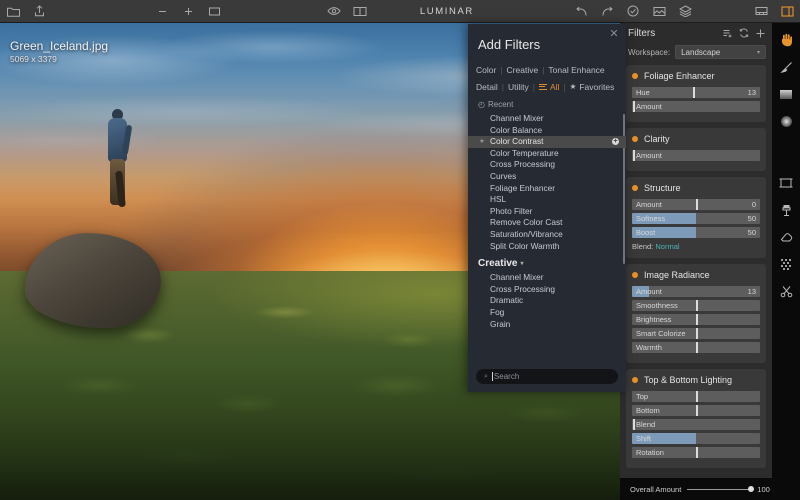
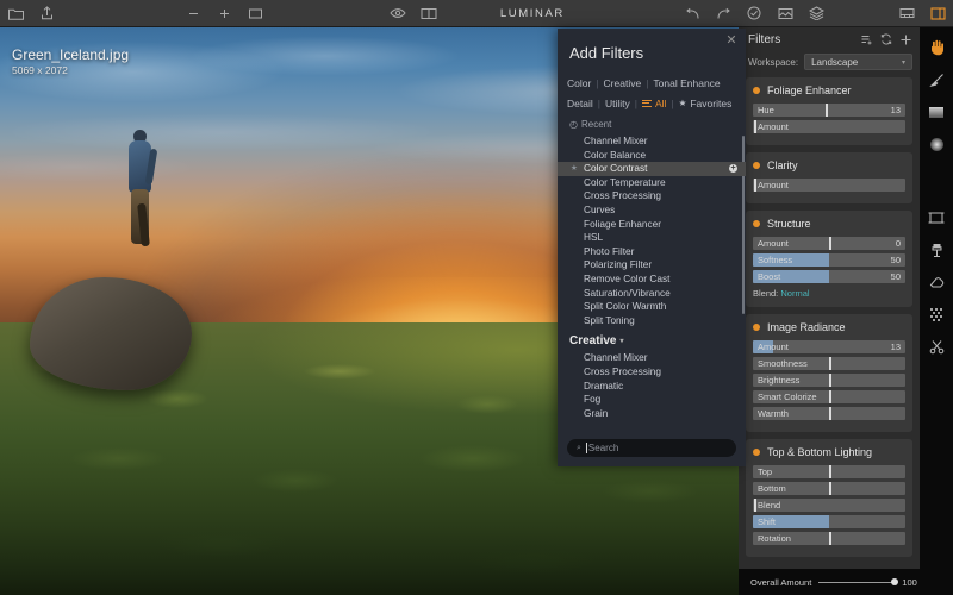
  LUMINAR
  Green_Iceland.jpg
- 5069 x 3379
+ 5069 x 2072
  ✕
  Add Filters
  Color
  |
  Creative
  |
  Tonal Enhance
  Detail
  |
  Utility
  |
  All
  |
  ★
  Favorites
  ◴
  Recent
  Channel Mixer
  Color Balance
  Color Contrast
  Color Temperature
  Cross Processing
  Curves
  Foliage Enhancer
  HSL
  Photo Filter
+ Polarizing Filter
  Remove Color Cast
  Saturation/Vibrance
  Split Color Warmth
+ Split Toning
  Creative
  Channel Mixer
  Cross Processing
  Dramatic
  Fog
  Grain
  Search
  Filters
  Workspace:
  Landscape
  Foliage Enhancer
  Hue
  13
  Amount
  Clarity
  Amount
  Structure
  Amount
  0
  Softness
  50
  Boost
  50
  Blend: Normal
  Image Radiance
  Amount
  13
  Smoothness
  Brightness
  Smart Colorize
  Warmth
  Top & Bottom Lighting
  Top
  Bottom
  Blend
  Shift
  Rotation
  Overall Amount
  100
